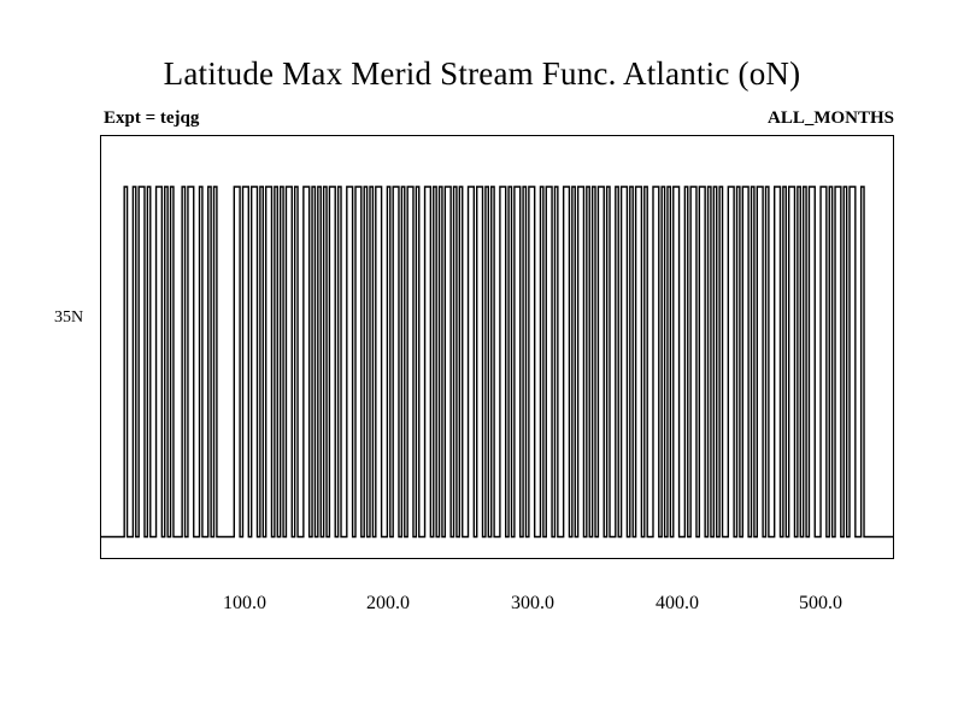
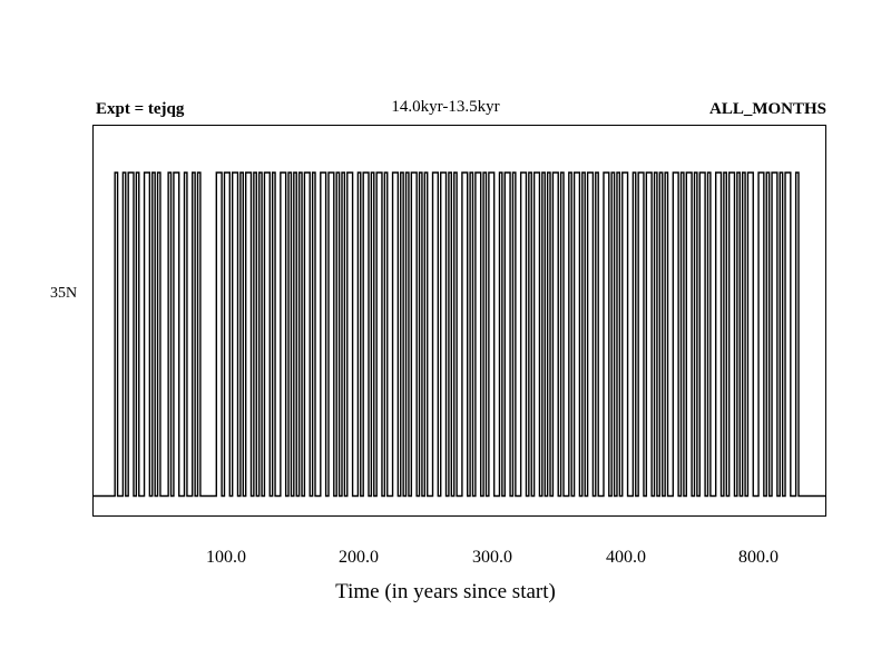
- Latitude Max Merid Stream Func. Atlantic (oN)
  Expt = tejqg
+ 14.0kyr-13.5kyr
  ALL_MONTHS
  35N
  100.0
  200.0
  300.0
  400.0
- 500.0
+ 800.0
+ Time (in years since start)
